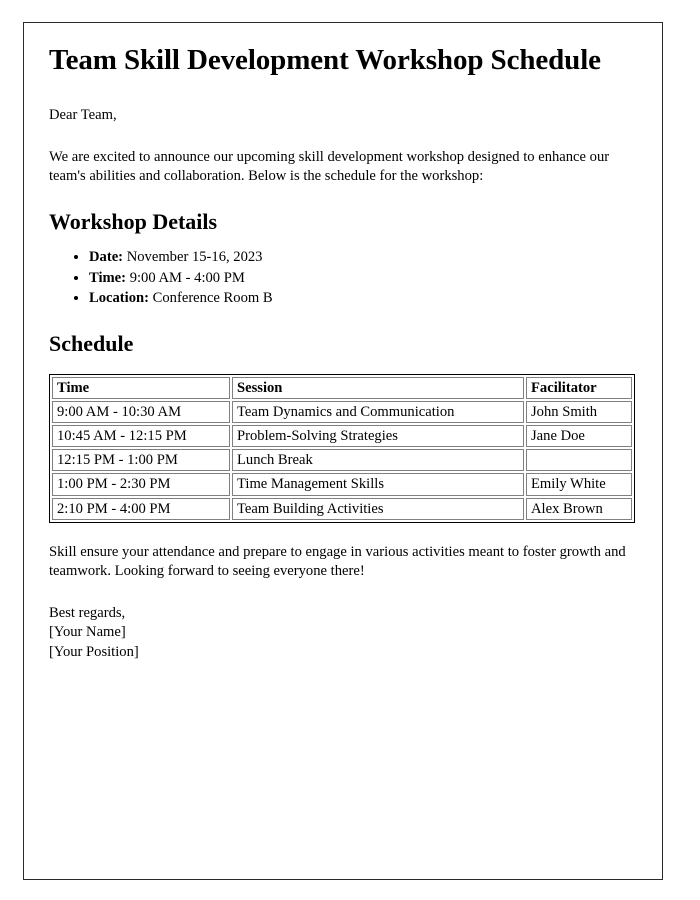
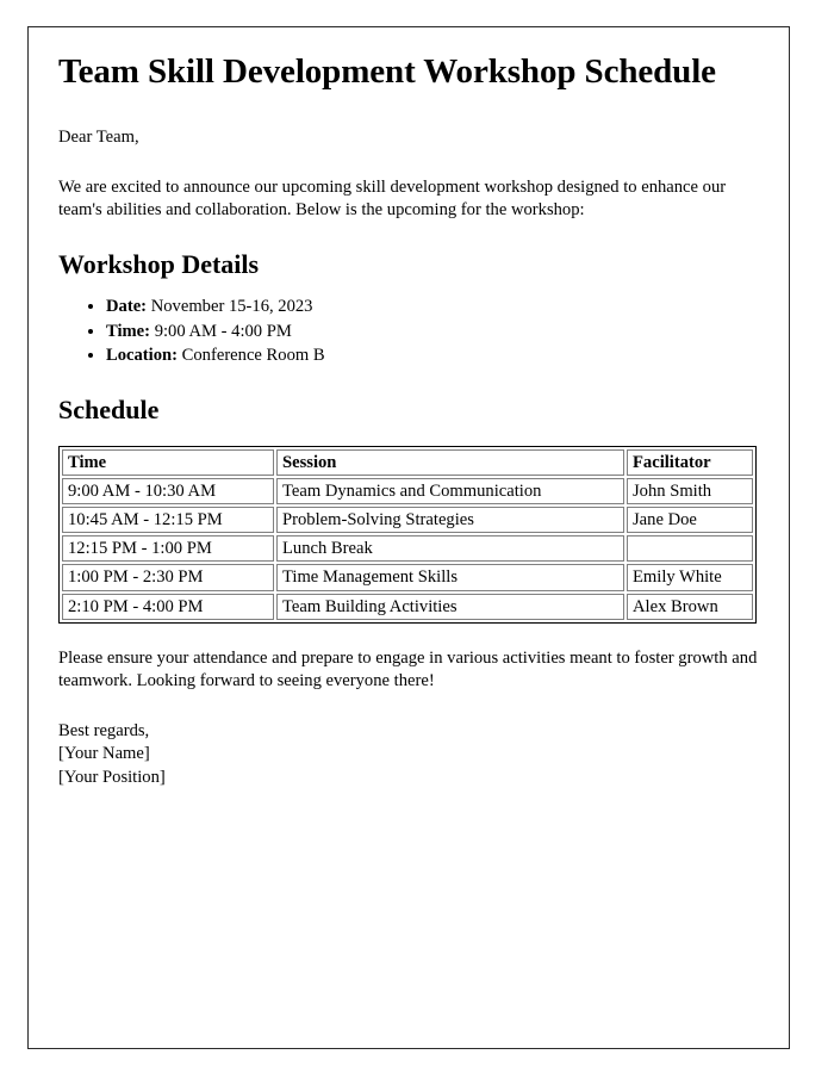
  Team Skill Development Workshop Schedule
  Dear Team,
- We are excited to announce our upcoming skill development workshop designed to enhance our team's abilities and collaboration. Below is the schedule for the workshop:
+ We are excited to announce our upcoming skill development workshop designed to enhance our team's abilities and collaboration. Below is the upcoming for the workshop:
  Workshop Details
  Date: November 15-16, 2023
  Time: 9:00 AM - 4:00 PM
  Location: Conference Room B
  Schedule
  Time	Session	Facilitator
  9:00 AM - 10:30 AM	Team Dynamics and Communication	John Smith
  10:45 AM - 12:15 PM	Problem-Solving Strategies	Jane Doe
  12:15 PM - 1:00 PM	Lunch Break
  1:00 PM - 2:30 PM	Time Management Skills	Emily White
  2:10 PM - 4:00 PM	Team Building Activities	Alex Brown
- Skill ensure your attendance and prepare to engage in various activities meant to foster growth and teamwork. Looking forward to seeing everyone there!
+ Please ensure your attendance and prepare to engage in various activities meant to foster growth and teamwork. Looking forward to seeing everyone there!
  Best regards,
  [Your Name]
  [Your Position]
